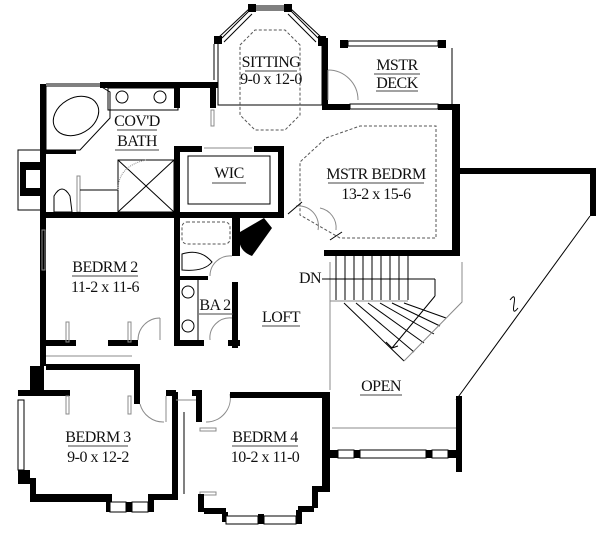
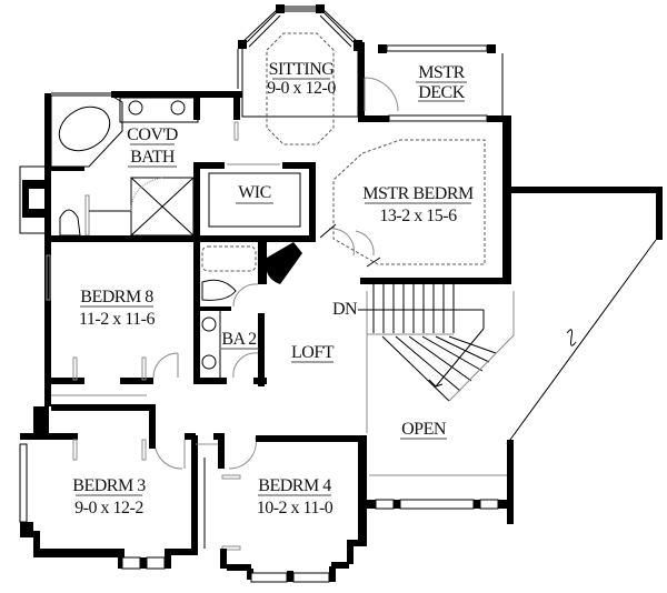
  SITTING
  9-0 x 12-0
  MSTR
  DECK
  COV'D
  BATH
  WIC
  MSTR BEDRM
  13-2 x 15-6
- BEDRM 2
+ BEDRM 8
  11-2 x 11-6
  BA 2
  LOFT
  OPEN
  BEDRM 3
  9-0 x 12-2
  BEDRM 4
  10-2 x 11-0
  DN
